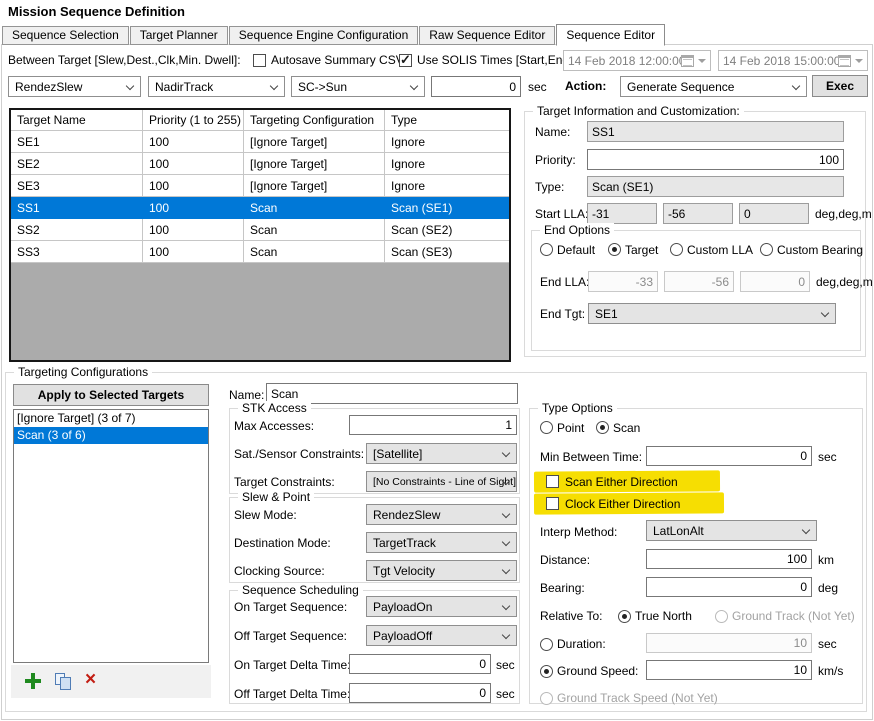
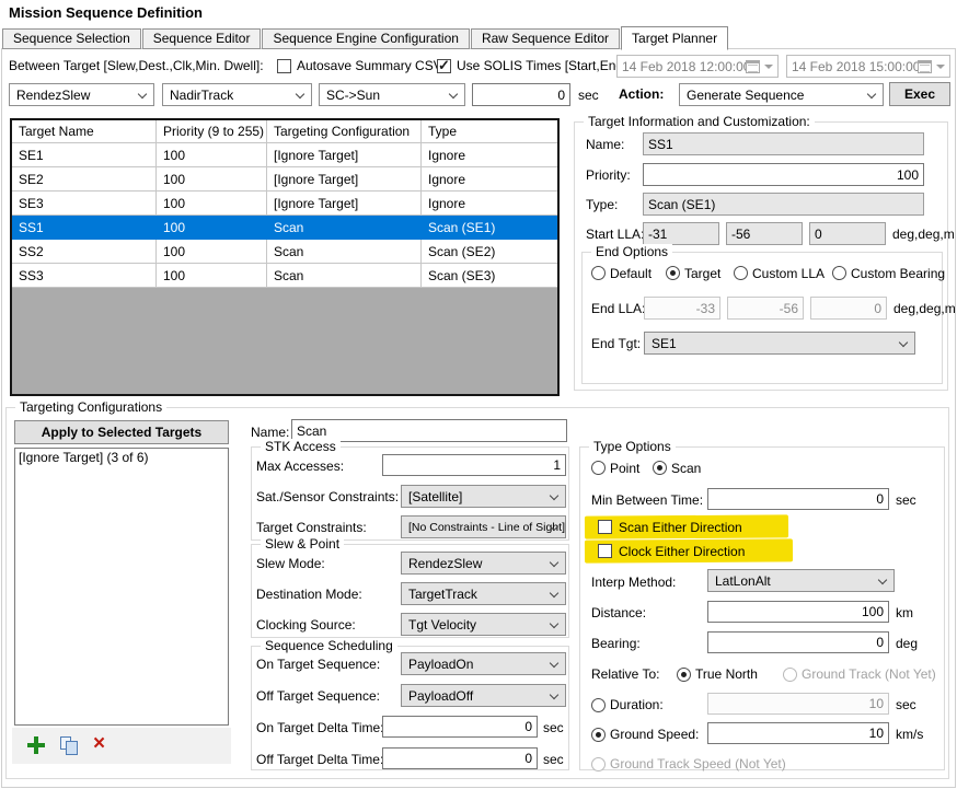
  Mission Sequence Definition
  Sequence Selection
- Target Planner
+ Sequence Editor
  Sequence Engine Configuration
  Raw Sequence Editor
- Sequence Editor
+ Target Planner
  Between Target [Slew,Dest.,Clk,Min. Dwell]:
  Autosave Summary CS
  ✓
  Use SOLIS Times [Start,En
  14 Feb 2018 12:00:0
  14 Feb 2018 15:00:0
  RendezSlew
  NadirTrack
  SC->Sun
  0
  sec
  Action:
  Generate Sequence
  Exec
  Target Name
- Priority (1 to 255)
+ Priority (9 to 255)
  Targeting Configuration
  Type
  SE1
  100
  [Ignore Target]
  Ignore
  SE2
  100
  [Ignore Target]
  Ignore
  SE3
  100
  [Ignore Target]
  Ignore
  SS1
  100
  Scan
  Scan (SE1)
  SS2
  100
  Scan
  Scan (SE2)
  SS3
  100
  Scan
  Scan (SE3)
  Target Information and Customization:
  Name:
  SS1
  Priority:
  100
  Type:
  Scan (SE1)
  Start LLA
  -31
  -56
  0
  deg,deg,m
  End Options
  Default
  Target
  Custom LLA
  Custom Bearing
  End LLA
  -33
  -56
  0
  deg,deg,m
  End Tgt:
  SE1
  Targeting Configurations
  Apply to Selected Targets
- [Ignore Target] (3 of 7)
+ [Ignore Target] (3 of 6)
- Scan (3 of 6)
  ×
  Name:
  Scan
  STK Access
  Max Accesses:
  1
  Sat./Sensor Constraints:
  [Satellite]
  Target Constraints:
  [No Constraints - Line of Sight]
  Slew & Point
  Slew Mode:
  RendezSlew
  Destination Mode:
  TargetTrack
  Clocking Source:
  Tgt Velocity
  Sequence Scheduling
  On Target Sequence:
  PayloadOn
  Off Target Sequence:
  PayloadOff
  On Target Delta Time
  0
  sec
  Off Target Delta Time
  0
  sec
  Type Options
  Point
  Scan
  Min Between Time:
  0
  sec
  Scan Either Direction
  Clock Either Direction
  Interp Method:
  LatLonAlt
  Distance:
  100
  km
  Bearing:
  0
  deg
  Relative To:
  True North
  Ground Track (Not Yet)
  Duration:
  10
  sec
  Ground Speed:
  10
  km/s
  Ground Track Speed (Not Yet)
